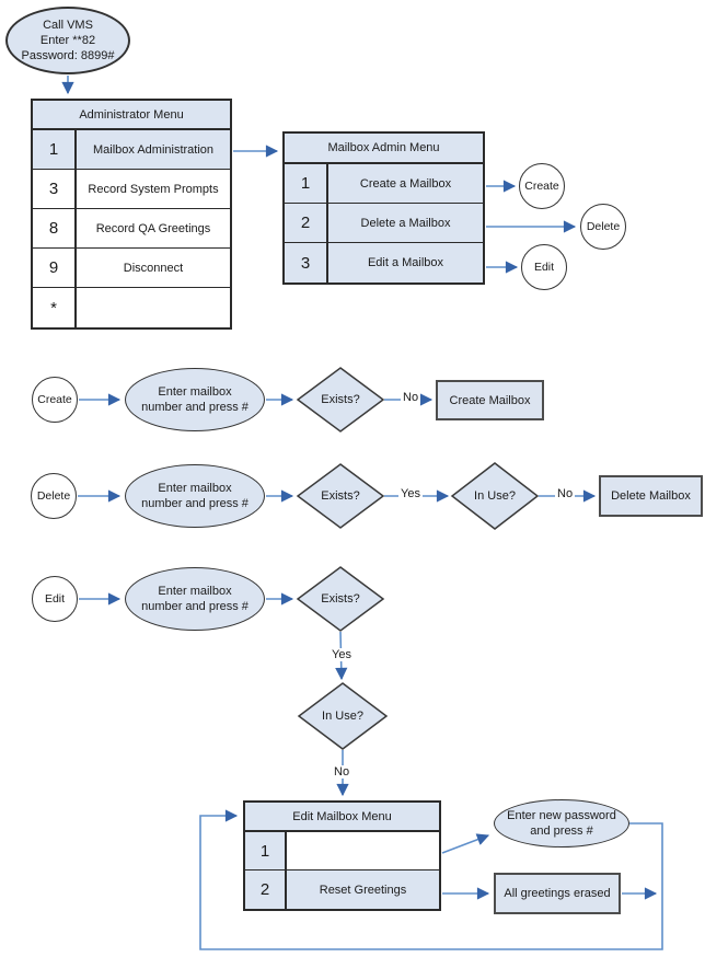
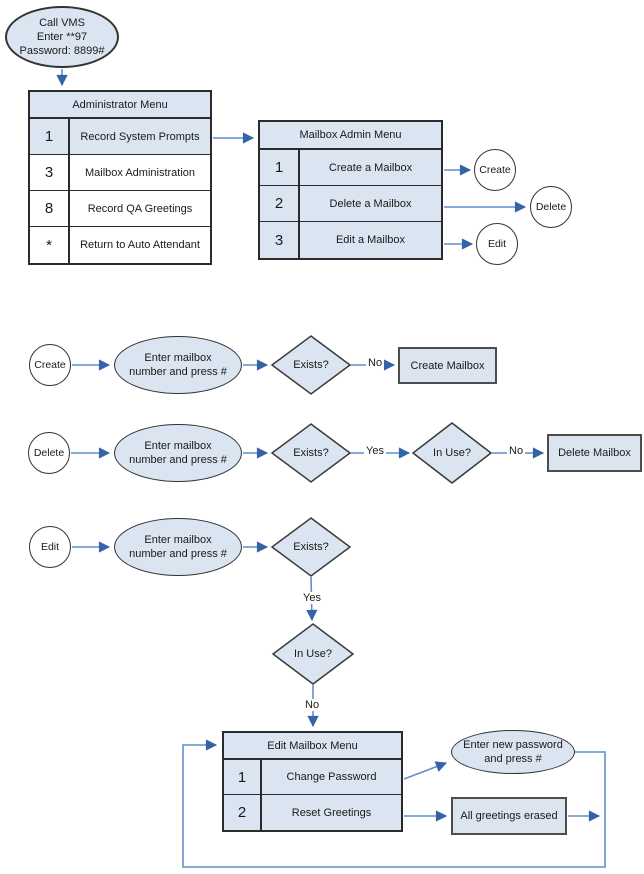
  Call VMS
- Enter **82
+ Enter **97
  Password: 8899#
  Administrator Menu
  1
- Mailbox Administration
+ Record System Prompts
  3
- Record System Prompts
+ Mailbox Administration
  8
  Record QA Greetings
- 9
- Disconnect
  *
+ Return to Auto Attendant
  Mailbox Admin Menu
  1
  Create a Mailbox
  2
  Delete a Mailbox
  3
  Edit a Mailbox
  Create
  Delete
  Edit
  Create
  Enter mailbox
  number and press #
  Exists?
  No
  Create Mailbox
  Delete
  Enter mailbox
  number and press #
  Exists?
  Yes
  In Use?
  No
  Delete Mailbox
  Edit
  Enter mailbox
  number and press #
  Exists?
  Yes
  In Use?
  No
  Edit Mailbox Menu
  1
+ Change Password
  2
  Reset Greetings
  Enter new password
  and press #
  All greetings erased
